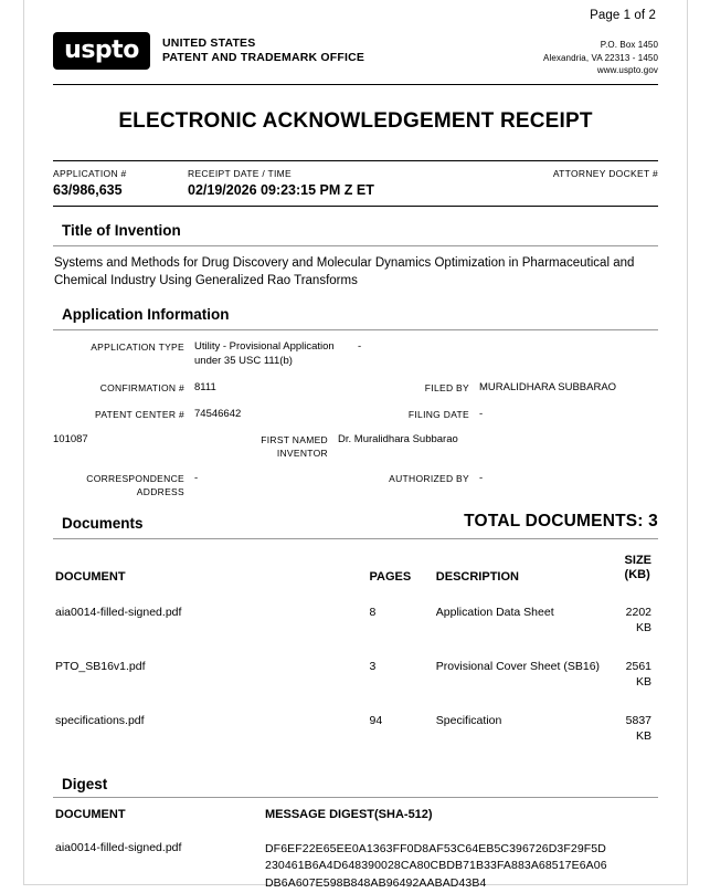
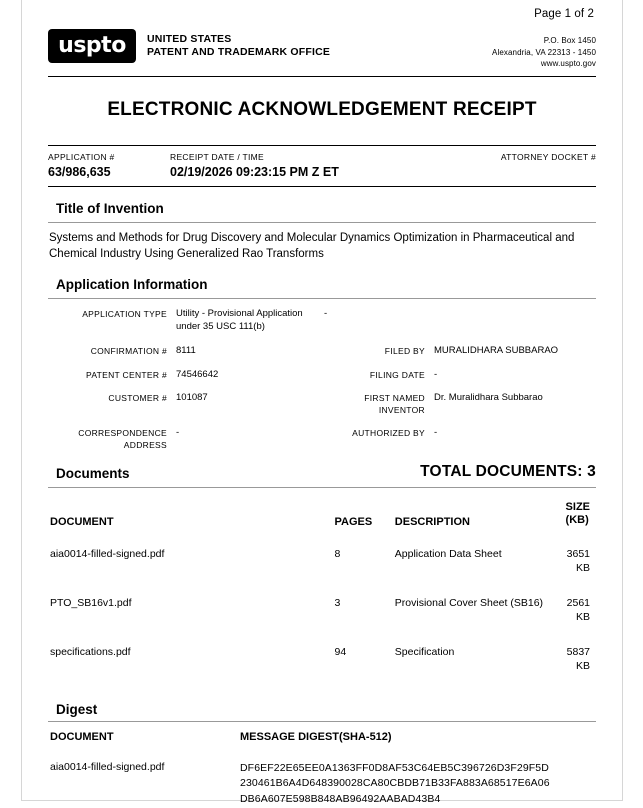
  Page 1 of 2
  uspto
  UNITED STATES
  PATENT AND TRADEMARK OFFICE
  P.O. Box 1450
  Alexandria, VA 22313 - 1450
  www.uspto.gov
  ELECTRONIC ACKNOWLEDGEMENT RECEIPT
  APPLICATION #
  63/986,635
  RECEIPT DATE / TIME
  02/19/2026 09:23:15 PM Z ET
  ATTORNEY DOCKET #
  Title of Invention
  Systems and Methods for Drug Discovery and Molecular Dynamics Optimization in Pharmaceutical and Chemical Industry Using Generalized Rao Transforms
  Application Information
  APPLICATION TYPE
  Utility - Provisional Application under 35 USC 111(b)
  -
  CONFIRMATION #
  8111
  FILED BY
  MURALIDHARA SUBBARAO
  PATENT CENTER #
  74546642
  FILING DATE
  -
+ CUSTOMER #
  101087
  FIRST NAMED INVENTOR
  Dr. Muralidhara Subbarao
  CORRESPONDENCE ADDRESS
  -
  AUTHORIZED BY
  -
  Documents
  TOTAL DOCUMENTS: 3
  DOCUMENT	PAGES	DESCRIPTION	SIZE (KB)
- aia0014-filled-signed.pdf	8	Application Data Sheet	2202 KB
+ aia0014-filled-signed.pdf	8	Application Data Sheet	3651 KB
  PTO_SB16v1.pdf	3	Provisional Cover Sheet (SB16)	2561 KB
  specifications.pdf	94	Specification	5837 KB
  Digest
  DOCUMENT	MESSAGE DIGEST(SHA-512)
  aia0014-filled-signed.pdf	DF6EF22E65EE0A1363FF0D8AF53C64EB5C396726D3F29F5D 230461B6A4D648390028CA80CBDB71B33FA883A68517E6A06 DB6A607E598B848AB96492AABAD43B4
